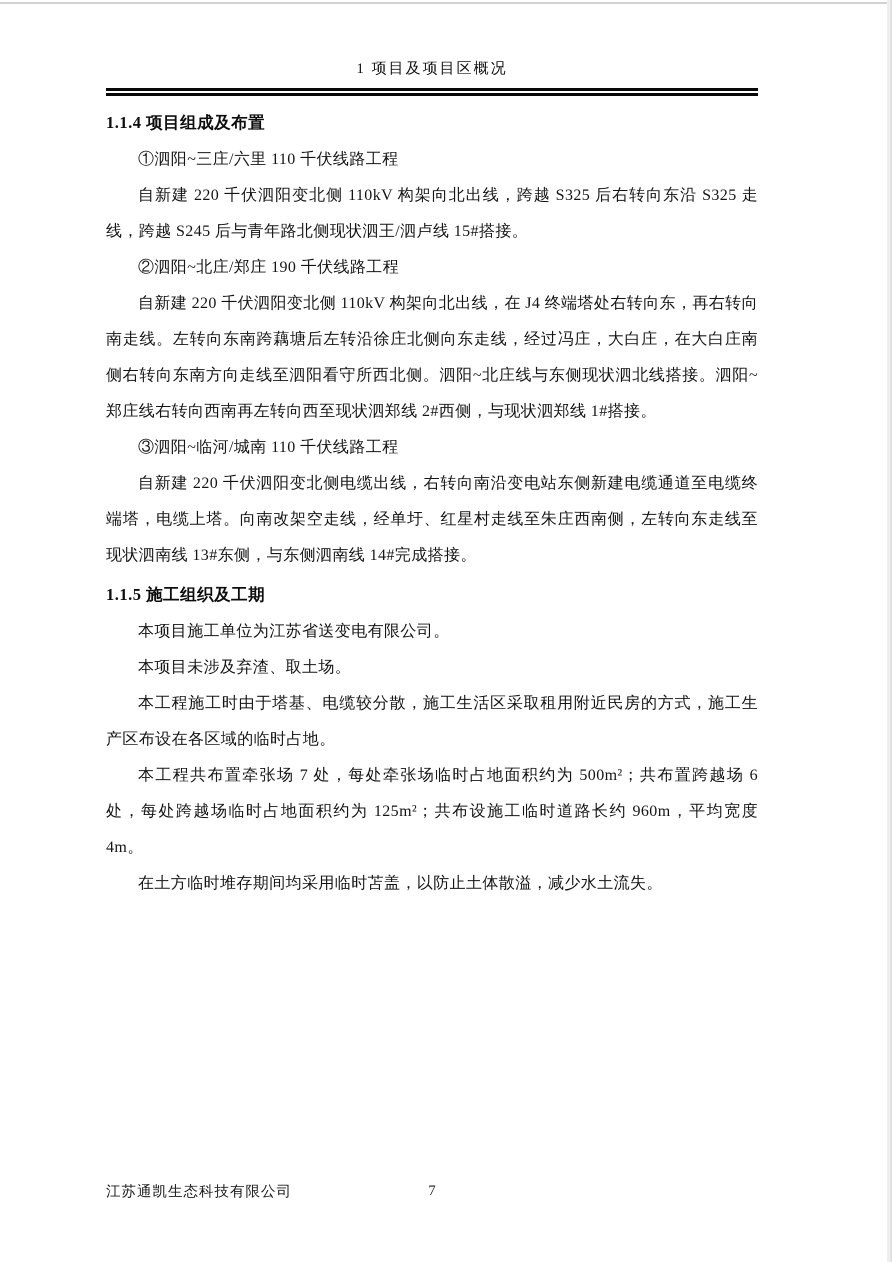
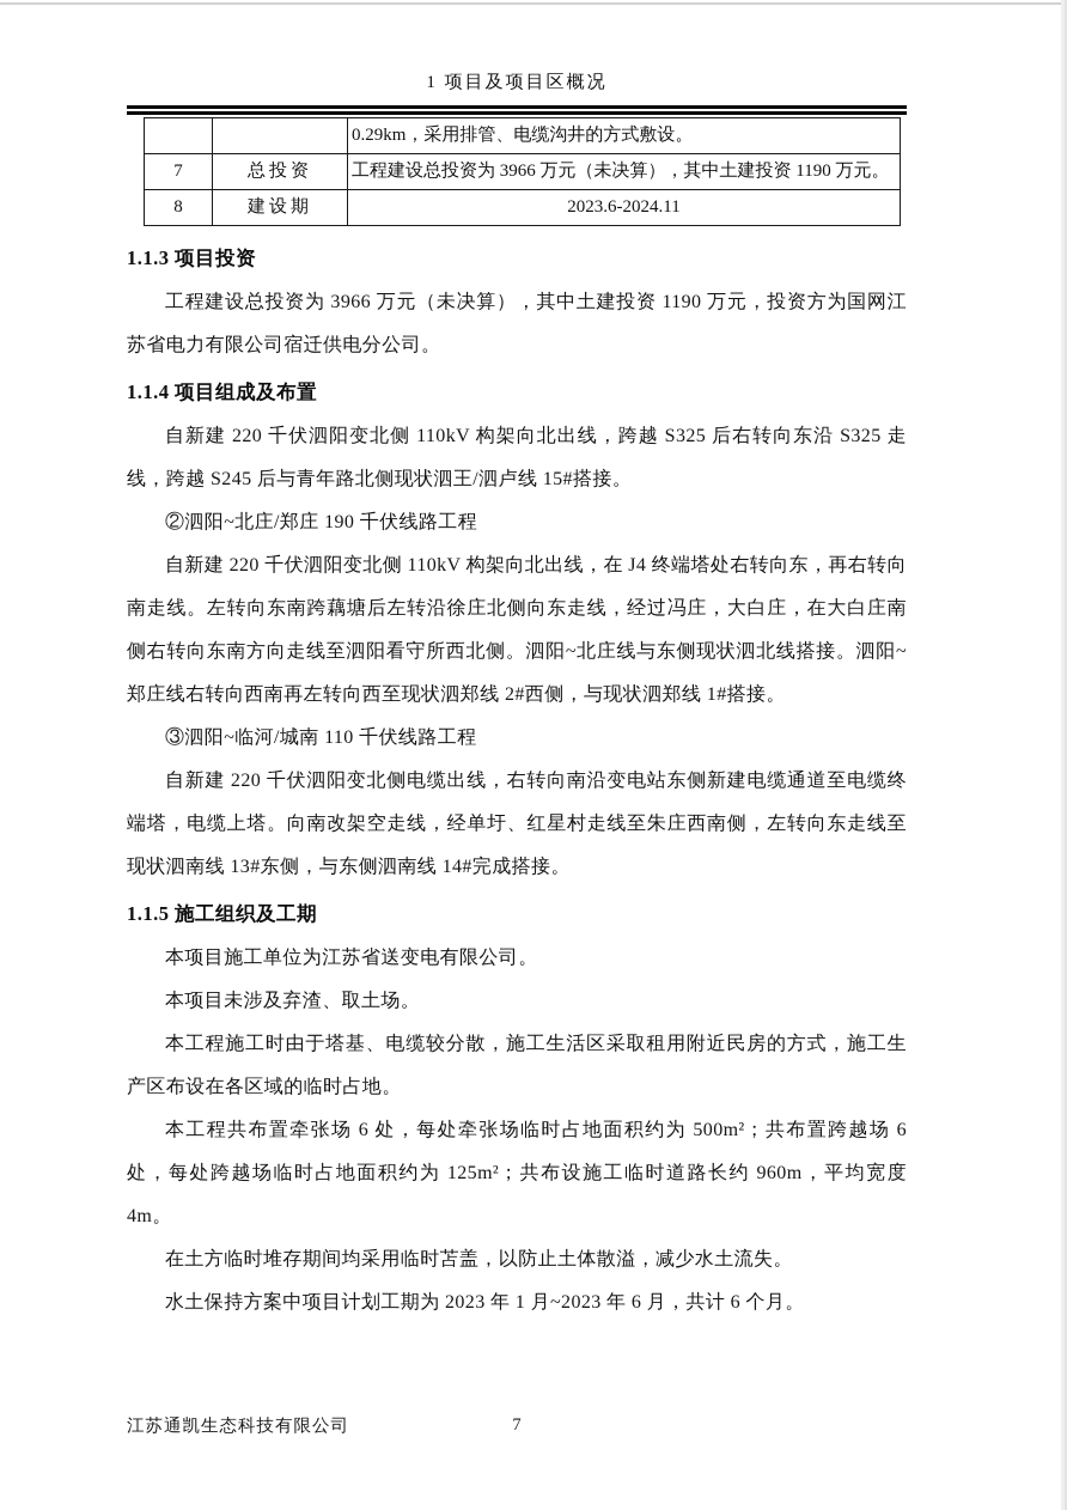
  1 项目及项目区概况
+ 		0.29km，采用排管、电缆沟井的方式敷设。
+ 7	总投资	工程建设总投资为 3966 万元（未决算），其中土建投资 1190 万元。
+ 8	建设期	2023.6-2024.11
+ 1.1.3 项目投资
+ 工程建设总投资为 3966 万元（未决算），其中土建投资 1190 万元，投资方为国网江苏省电力有限公司宿迁供电分公司。
  1.1.4 项目组成及布置
- ①泗阳~三庄/六里 110 千伏线路工程
  自新建 220 千伏泗阳变北侧 110kV 构架向北出线，跨越 S325 后右转向东沿 S325 走线，跨越 S245 后与青年路北侧现状泗王/泗卢线 15#搭接。
  ②泗阳~北庄/郑庄 190 千伏线路工程
  自新建 220 千伏泗阳变北侧 110kV 构架向北出线，在 J4 终端塔处右转向东，再右转向南走线。左转向东南跨藕塘后左转沿徐庄北侧向东走线，经过冯庄，大白庄，在大白庄南侧右转向东南方向走线至泗阳看守所西北侧。泗阳~北庄线与东侧现状泗北线搭接。泗阳~郑庄线右转向西南再左转向西至现状泗郑线 2#西侧，与现状泗郑线 1#搭接。
  ③泗阳~临河/城南 110 千伏线路工程
  自新建 220 千伏泗阳变北侧电缆出线，右转向南沿变电站东侧新建电缆通道至电缆终端塔，电缆上塔。向南改架空走线，经单圩、红星村走线至朱庄西南侧，左转向东走线至现状泗南线 13#东侧，与东侧泗南线 14#完成搭接。
  1.1.5 施工组织及工期
  本项目施工单位为江苏省送变电有限公司。
  本项目未涉及弃渣、取土场。
  本工程施工时由于塔基、电缆较分散，施工生活区采取租用附近民房的方式，施工生产区布设在各区域的临时占地。
- 本工程共布置牵张场 7 处，每处牵张场临时占地面积约为 500m²；共布置跨越场 6 处，每处跨越场临时占地面积约为 125m²；共布设施工临时道路长约 960m，平均宽度 4m。
+ 本工程共布置牵张场 6 处，每处牵张场临时占地面积约为 500m²；共布置跨越场 6 处，每处跨越场临时占地面积约为 125m²；共布设施工临时道路长约 960m，平均宽度 4m。
  在土方临时堆存期间均采用临时苫盖，以防止土体散溢，减少水土流失。
+ 水土保持方案中项目计划工期为 2023 年 1 月~2023 年 6 月，共计 6 个月。
  7
  江苏通凯生态科技有限公司
